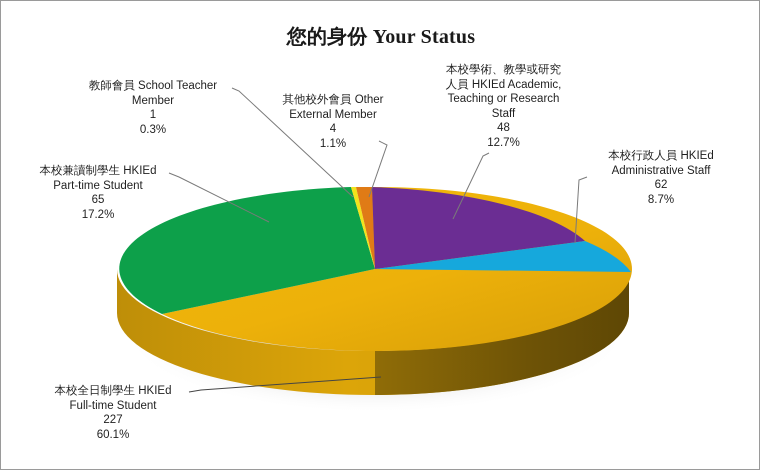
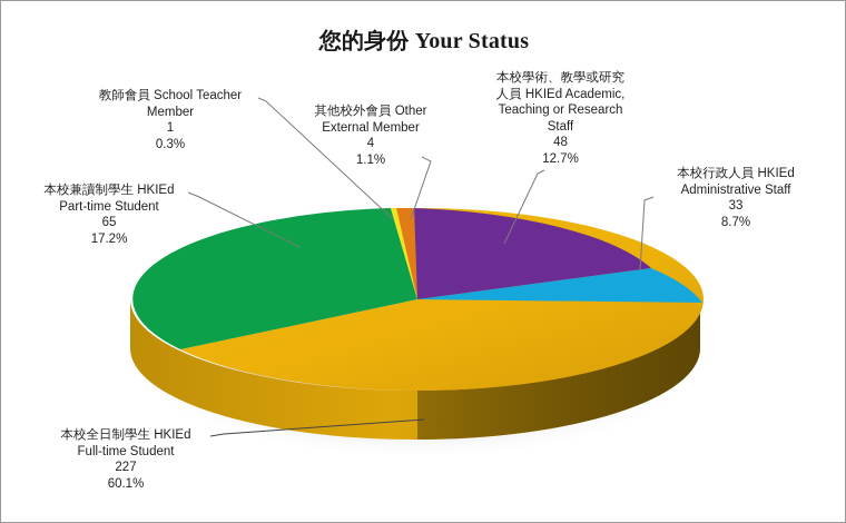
  您的身份 Your Status
  教師會員 School Teacher
  Member
  1
  0.3%
  其他校外會員 Other
  External Member
  4
  1.1%
  本校學術、教學或研究
  人員 HKIEd Academic,
  Teaching or Research
  Staff
  48
  12.7%
  本校行政人員 HKIEd
  Administrative Staff
- 62
+ 33
  8.7%
  本校兼讀制學生 HKIEd
  Part-time Student
  65
  17.2%
  本校全日制學生 HKIEd
  Full-time Student
  227
  60.1%
